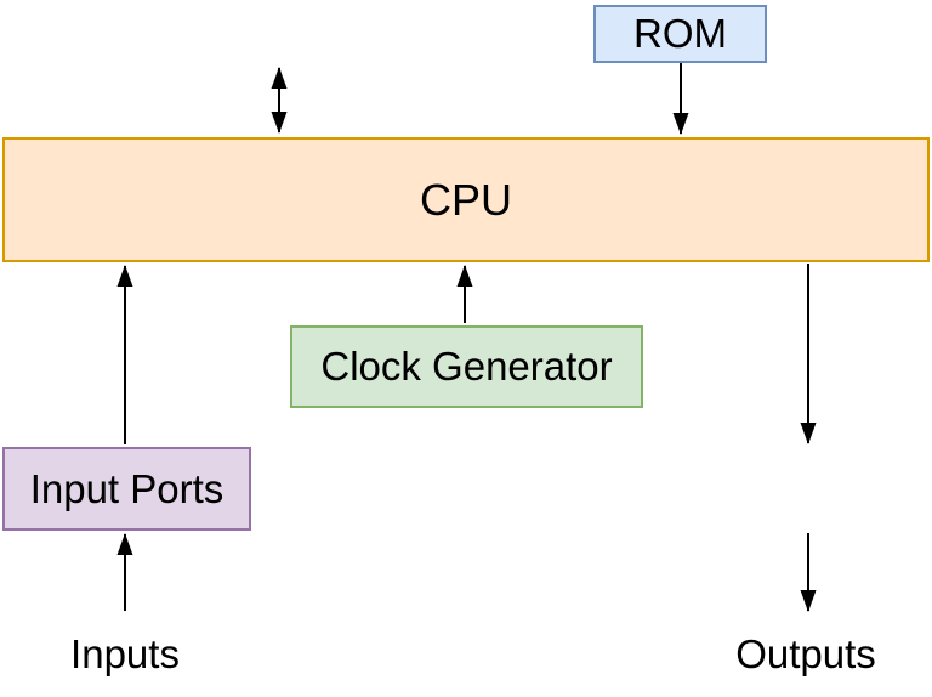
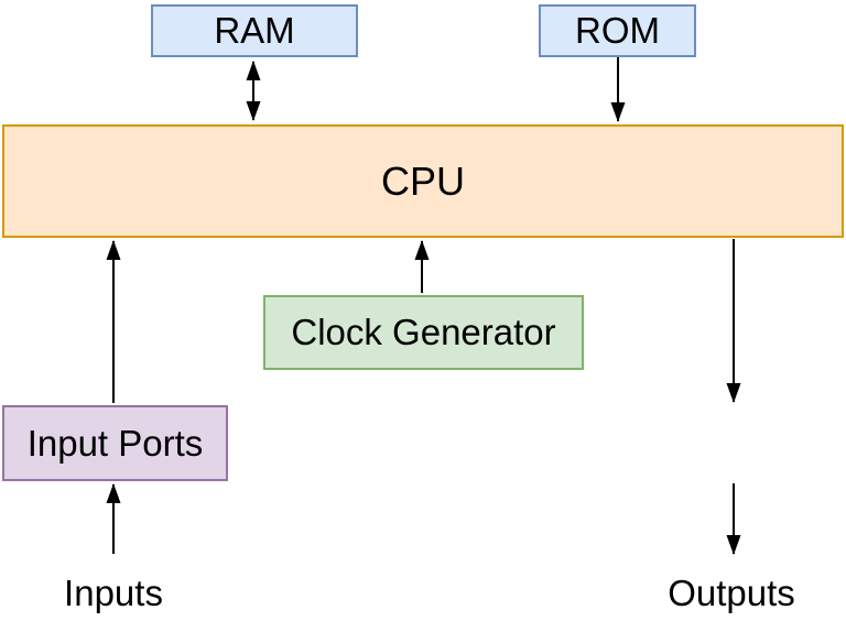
+ RAM
  ROM
  CPU
  Clock Generator
  Input Ports
  Inputs
  Outputs
